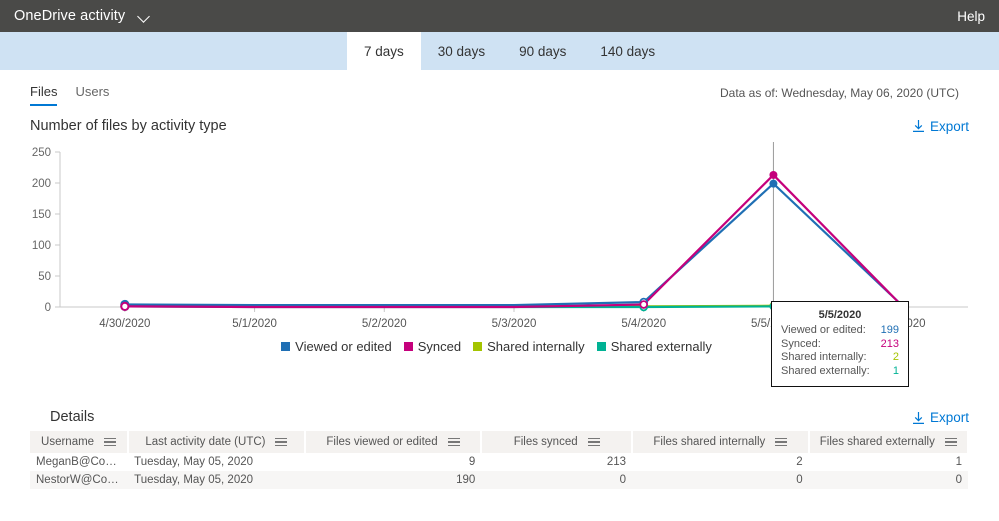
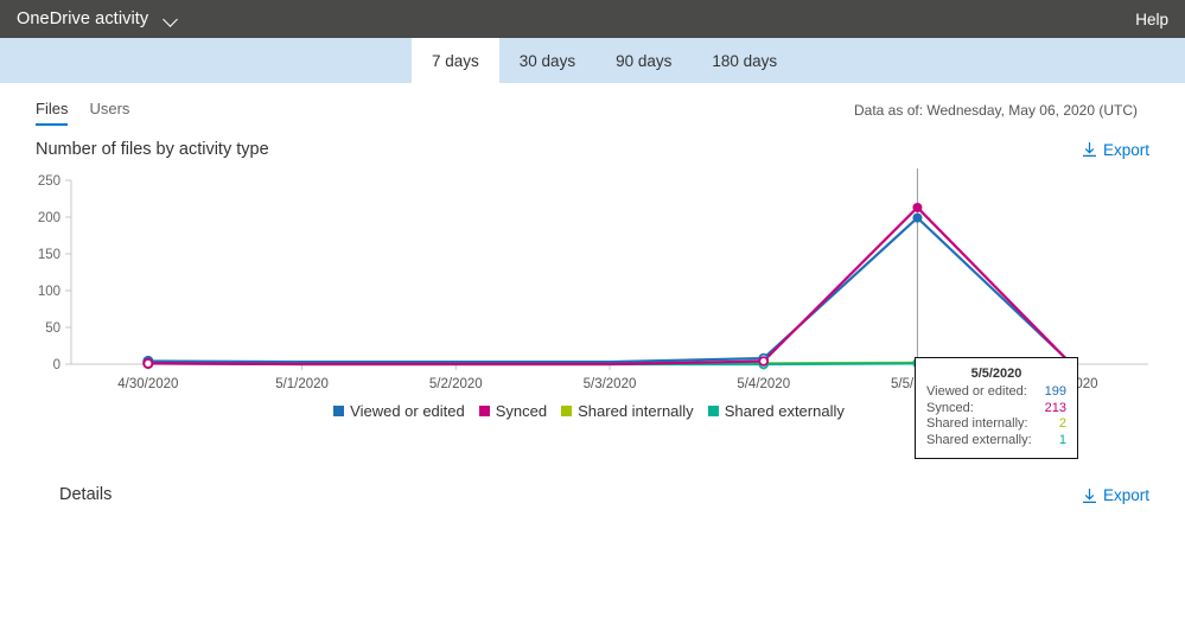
  OneDrive activity
  Help
  7 days
  30 days
  90 days
- 140 days
+ 180 days
  Files
  Users
  Data as of: Wednesday, May 06, 2020 (UTC)
  Number of files by activity type
  Export
  0
  50
  100
  150
  200
  250
  4/30/2020
  5/1/2020
  5/2/2020
  5/3/2020
  5/4/2020
  5/5/2020
  Viewed or edited:
  199
  Synced:
  213
  Shared internally:
  2
  Shared externally:
  1
  Viewed or edited
  Synced
  Shared internally
  Shared externally
  Details
  Export
- Username	Last activity date (UTC)	Files viewed or edited	Files synced	Files shared internally	Files shared externally
- MeganB@Cont...	Tuesday, May 05, 2020	9	213	2	1
- NestorW@Cont...	Tuesday, May 05, 2020	190	0	0	0
